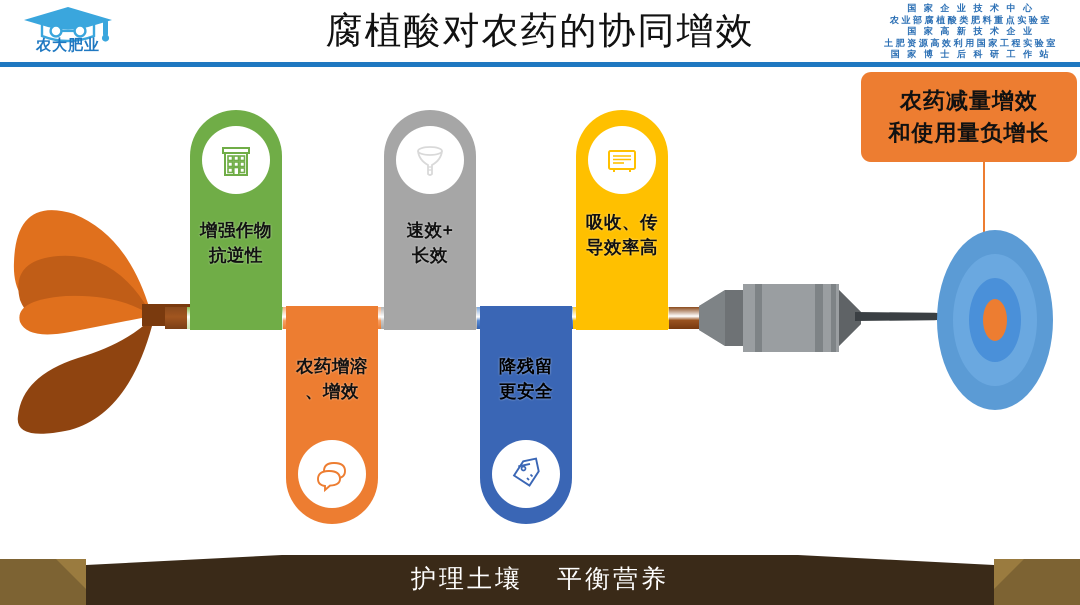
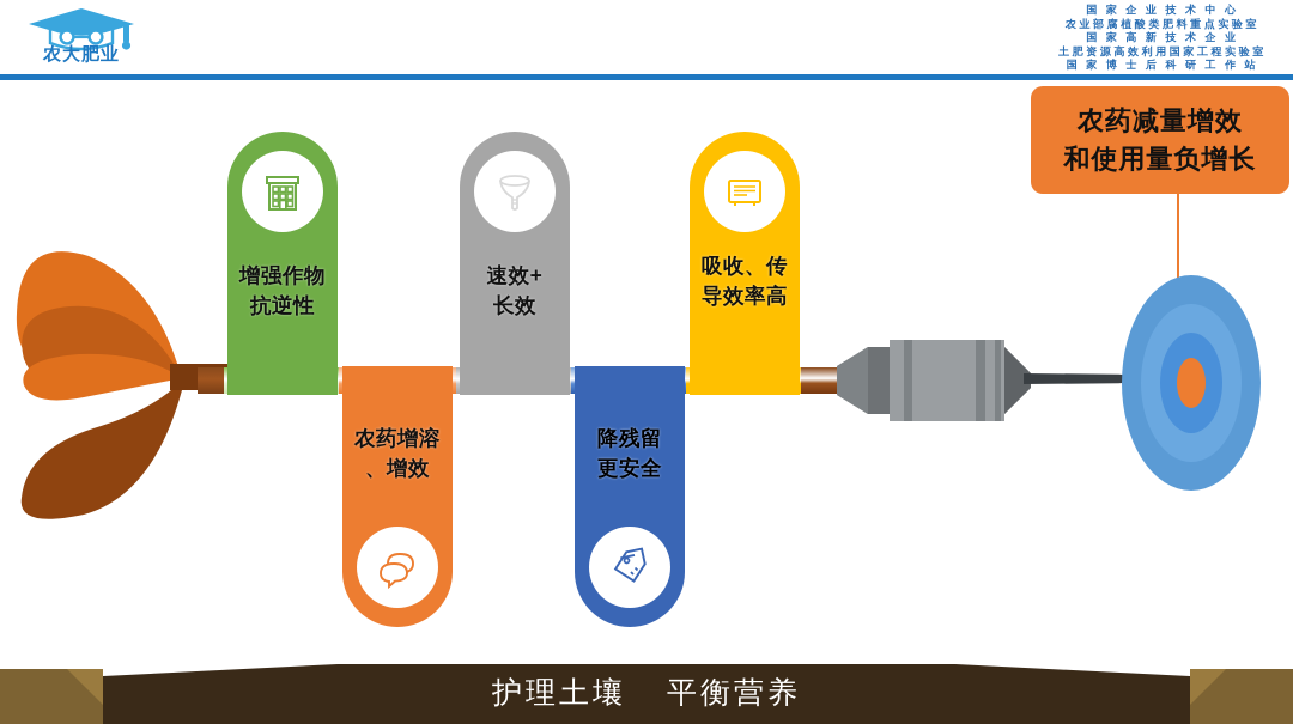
  农大肥业
- 腐植酸对农药的协同增效
  国 家 企 业 技 术 中 心
  农业部腐植酸类肥料重点实验室
  国 家 高 新 技 术 企 业
  土肥资源高效利用国家工程实验室
  国 家 博 士 后 科 研 工 作 站
  增强作物
  抗逆性
  速效+
  长效
  吸收、传
  导效率高
  农药增溶
  、增效
  降残留
  更安全
  农药减量增效
  和使用量负增长
  护理土壤 平衡营养
